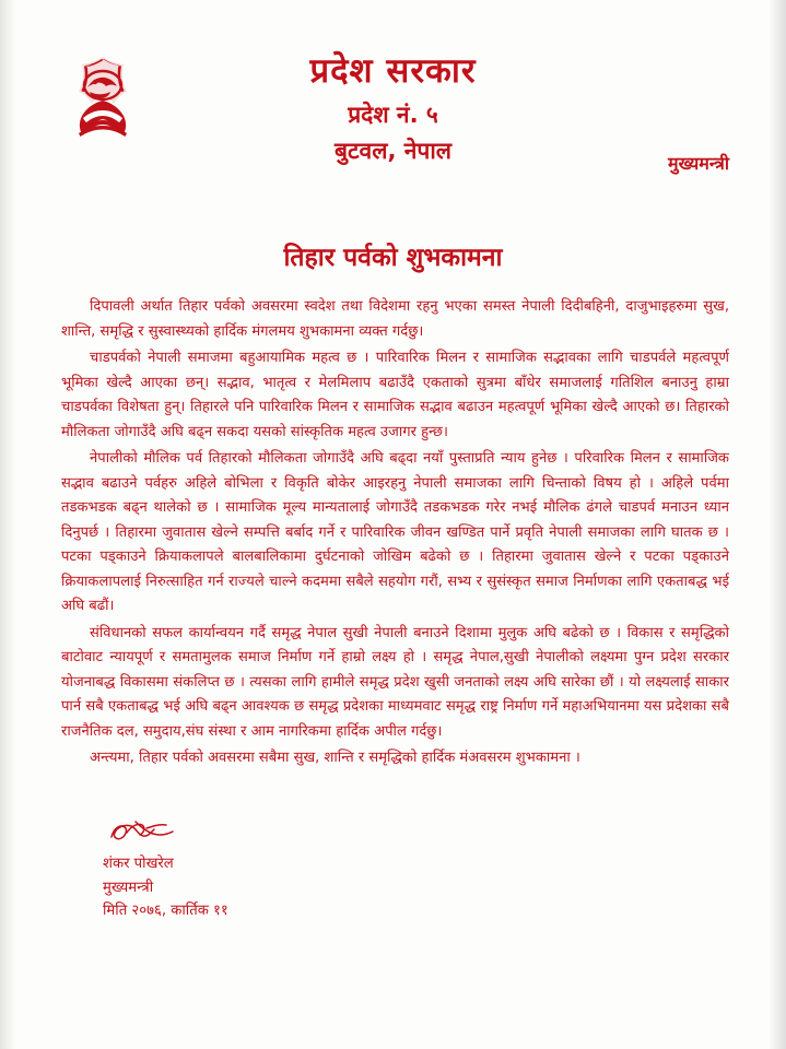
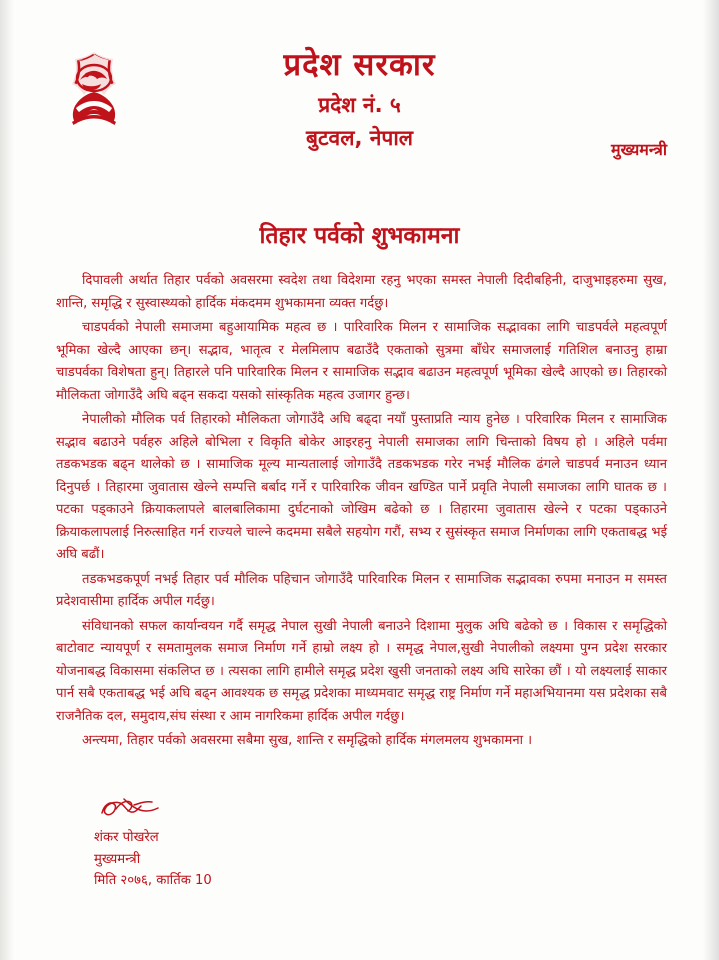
  प्रदेश सरकार
  प्रदेश नं. ५
  बुटवल, नेपाल
  मुख्यमन्त्री
  तिहार पर्वको शुभकामना
- दिपावली अर्थात तिहार पर्वको अवसरमा स्वदेश तथा विदेशमा रहनु भएका समस्त नेपाली दिदीबहिनी, दाजुभाइहरुमा सुख, शान्ति, समृद्धि र सुस्वास्थ्यको हार्दिक मंगलमय शुभकामना व्यक्त गर्दछु।
+ दिपावली अर्थात तिहार पर्वको अवसरमा स्वदेश तथा विदेशमा रहनु भएका समस्त नेपाली दिदीबहिनी, दाजुभाइहरुमा सुख, शान्ति, समृद्धि र सुस्वास्थ्यको हार्दिक मंकदमम शुभकामना व्यक्त गर्दछु।
  चाडपर्वको नेपाली समाजमा बहुआयामिक महत्व छ । पारिवारिक मिलन र सामाजिक सद्भावका लागि चाडपर्वले महत्वपूर्ण भूमिका खेल्दै आएका छन्। सद्भाव, भातृत्व र मेलमिलाप बढाउँदै एकताको सुत्रमा बाँधेर समाजलाई गतिशिल बनाउनु हाम्रा चाडपर्वका विशेषता हुन्। तिहारले पनि पारिवारिक मिलन र सामाजिक सद्भाव बढाउन महत्वपूर्ण भूमिका खेल्दै आएको छ। तिहारको मौलिकता जोगाउँदै अघि बढ्न सकदा यसको सांस्कृतिक महत्व उजागर हुन्छ।
  नेपालीको मौलिक पर्व तिहारको मौलिकता जोगाउँदै अघि बढ्दा नयाँ पुस्ताप्रति न्याय हुनेछ । परिवारिक मिलन र सामाजिक सद्भाव बढाउने पर्वहरु अहिले बोभिला र विकृति बोकेर आइरहनु नेपाली समाजका लागि चिन्ताको विषय हो । अहिले पर्वमा तडकभडक बढ्न थालेको छ । सामाजिक मूल्य मान्यतालाई जोगाउँदै तडकभडक गरेर नभई मौलिक ढंगले चाडपर्व मनाउन ध्यान दिनुपर्छ । तिहारमा जुवातास खेल्ने सम्पत्ति बर्बाद गर्ने र पारिवारिक जीवन खण्डित पार्ने प्रवृति नेपाली समाजका लागि घातक छ । पटका पड्काउने क्रियाकलापले बालबालिकामा दुर्घटनाको जोखिम बढेको छ । तिहारमा जुवातास खेल्ने र पटका पड्काउने क्रियाकलापलाई निरुत्साहित गर्न राज्यले चाल्ने कदममा सबैले सहयोग गरौं, सभ्य र सुसंस्कृत समाज निर्माणका लागि एकताबद्ध भई अघि बढौं।
+ तडकभडकपूर्ण नभई तिहार पर्व मौलिक पहिचान जोगाउँदै पारिवारिक मिलन र सामाजिक सद्भावका रुपमा मनाउन म समस्त प्रदेशवासीमा हार्दिक अपील गर्दछु।
  संविधानको सफल कार्यान्वयन गर्दै समृद्ध नेपाल सुखी नेपाली बनाउने दिशामा मुलुक अघि बढेको छ । विकास र समृद्धिको बाटोवाट न्यायपूर्ण र समतामुलक समाज निर्माण गर्ने हाम्रो लक्ष्य हो । समृद्ध नेपाल,सुखी नेपालीको लक्ष्यमा पुग्न प्रदेश सरकार योजनाबद्ध विकासमा संकलिप्त छ । त्यसका लागि हामीले समृद्ध प्रदेश खुसी जनताको लक्ष्य अघि सारेका छौं । यो लक्ष्यलाई साकार पार्न सबै एकताबद्ध भई अघि बढ्न आवश्यक छ समृद्ध प्रदेशका माध्यमवाट समृद्ध राष्ट्र निर्माण गर्ने महाअभियानमा यस प्रदेशका सबै राजनैतिक दल, समुदाय,संघ संस्था र आम नागरिकमा हार्दिक अपील गर्दछु।
- अन्त्यमा, तिहार पर्वको अवसरमा सबैमा सुख, शान्ति र समृद्धिको हार्दिक मंअवसरम शुभकामना ।
+ अन्त्यमा, तिहार पर्वको अवसरमा सबैमा सुख, शान्ति र समृद्धिको हार्दिक मंगलमलय शुभकामना ।
  शंकर पोखरेल
  मुख्यमन्त्री
- मिति २०७६, कार्तिक ११
+ मिति २०७६, कार्तिक 10
